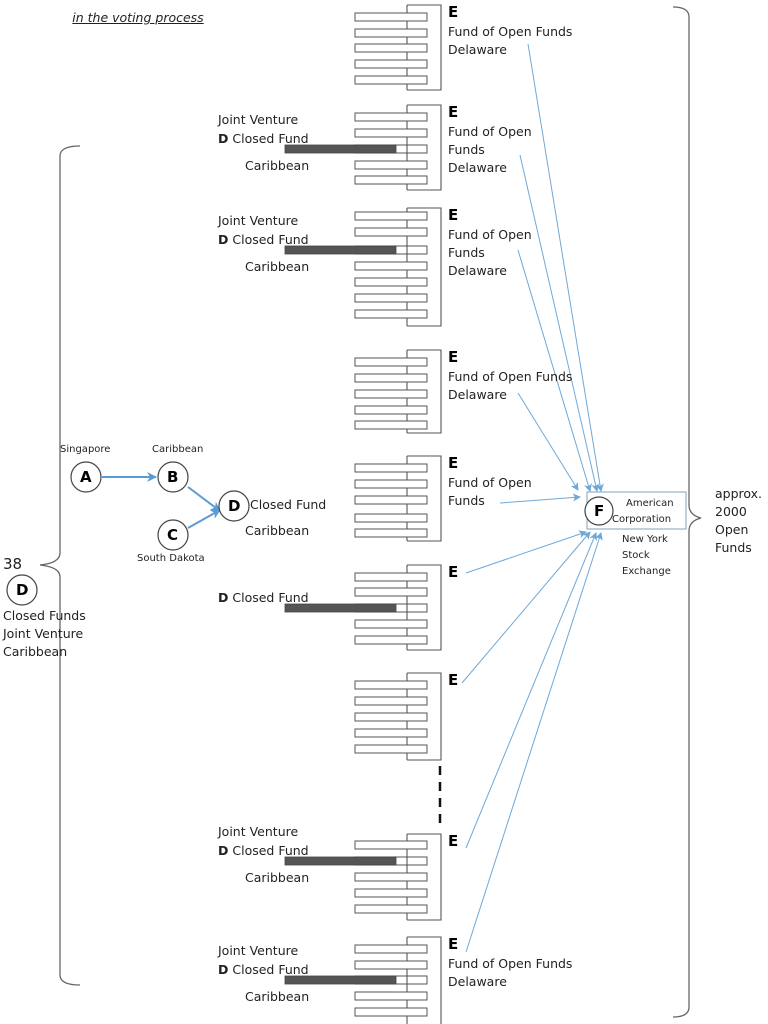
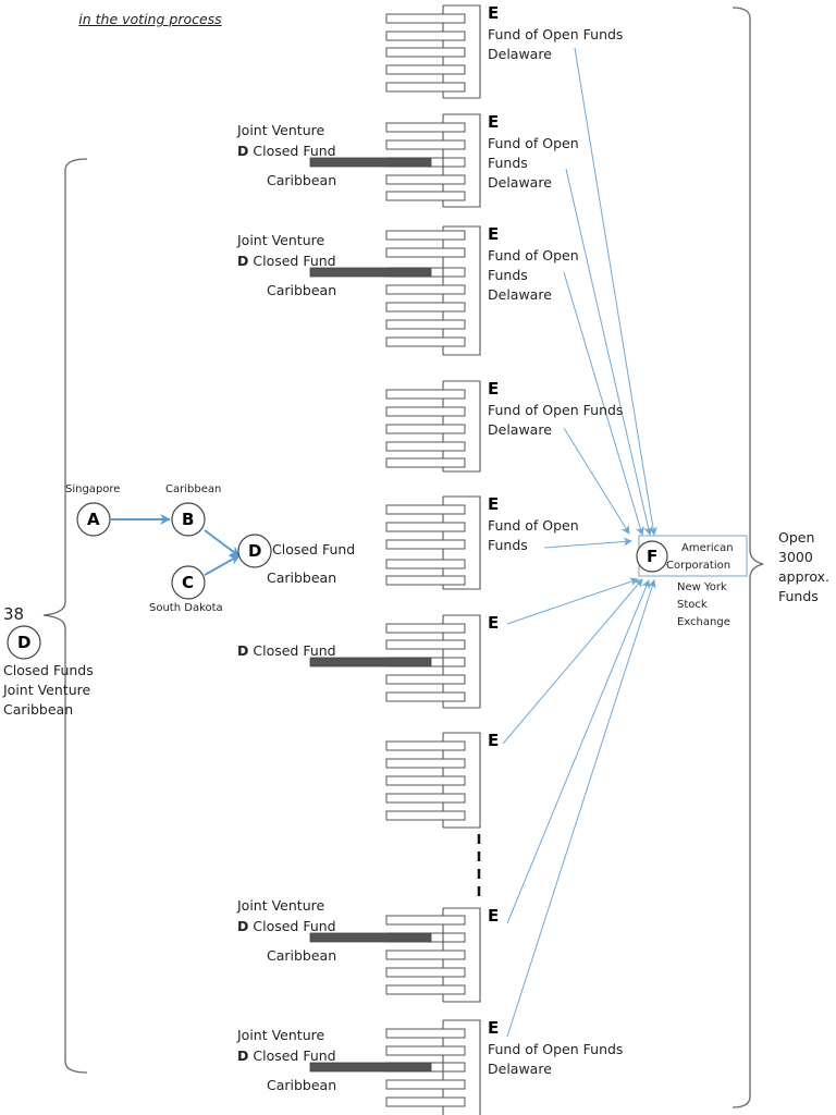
  in the voting process
  Singapore
  A
  Caribbean
  B
  C
  South Dakota
  D
  Closed Fund
  Caribbean
  38
  D
  Closed Funds
  Joint Venture
  Caribbean
- approx.
+ Open
- 2000
+ 3000
- Open
+ approx.
  Funds
  F
  American
  Corporation
  New York
  Stock
  Exchange
  E
  Fund of Open Funds
  Delaware
  E
  Fund of Open
  Funds
  Delaware
  Joint Venture
  D Closed Fund
  Caribbean
  E
  Fund of Open
  Funds
  Delaware
  Joint Venture
  D Closed Fund
  Caribbean
  E
  Fund of Open Funds
  Delaware
  E
  Fund of Open
  Funds
  E
  D Closed Fund
  E
  E
  Joint Venture
  D Closed Fund
  Caribbean
  E
  Fund of Open Funds
  Delaware
  Joint Venture
  D Closed Fund
  Caribbean
